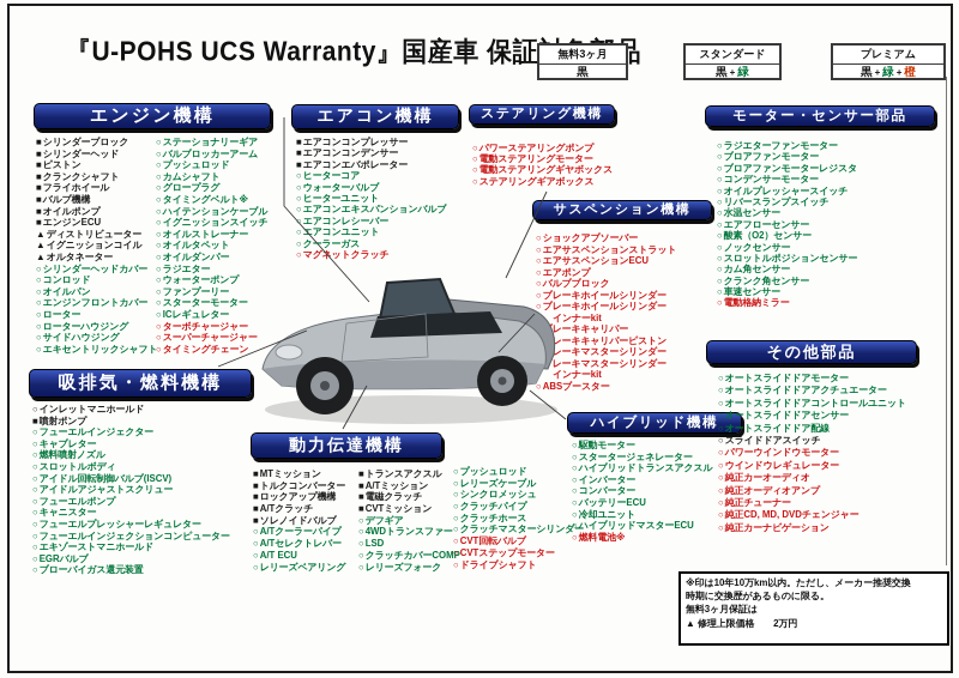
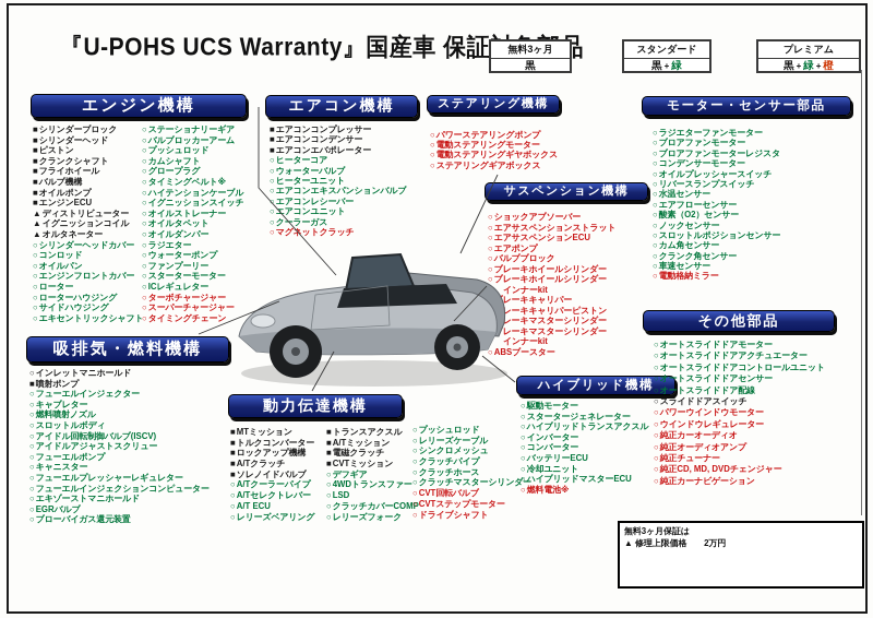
  『U-POHS UCS Warranty』国産車 保証品
  無料3ヶ月
  黒
  スタンダード
  黒
  +
  緑
  プレミアム
  黒
  +
  緑
  +
  橙
  エンジン機構
  ■
  シリンダーブロック
  ■
  シリンダーヘッド
  ■
  ピストン
  ■
  クランクシャフト
  ■
  フライホイール
  ■
  バルブ機構
  ■
  オイルポンプ
  ■
  エンジンECU
  ▲
  ディストリビューター
  ▲
  イグニッションコイル
  ▲
  オルタネーター
  ○
  シリンダーヘッドカバー
  ○
  コンロッド
  ○
  オイルパン
  ○
  エンジンフロントカバー
  ○
  ローター
  ○
  ローターハウジング
  ○
  サイドハウジング
  ○
  エキセントリックシャフト
  ○
  ステーショナリーギア
  ○
  バルブロッカーアーム
  ○
  プッシュロッド
  ○
  カムシャフト
  ○
  グロープラグ
  ○
  タイミングベルト※
  ○
  ハイテンションケーブル
  ○
  イグニッションスイッチ
  ○
  オイルストレーナー
  ○
  オイルタペット
  ○
  オイルダンパー
  ○
  ラジエター
  ○
  ウォーターポンプ
  ○
  ファンプーリー
  ○
  スターターモーター
  ○
  ICレギュレター
  ○
  ターボチャージャー
  ○
  スーパーチャージャー
  ○
  タイミングチェーン
  エアコン機構
  ■
  エアコンコンプレッサー
  ■
  エアコンコンデンサー
  ■
  エアコンエバポレーター
  ○
  ヒーターコア
  ○
  ウォーターバルブ
  ○
  ヒーターユニット
  ○
  エアコンエキスパンションバルブ
  ○
  エアコンレシーバー
  ○
  アコンユニット
  ○
  クラーガス
  ○
  マグットクラッチ
  ステアリング機構
  ○
  パワーステアリングポンプ
  ○
  電動ステアリングモーター
  ○
  電動ステアリングギヤボックス
  ○
  ステアリングギアボックス
  モーター・センサー部品
  ○
  ラジエターファンモーター
  ○
  ブロアファンモーター
  ○
  ブロアファンモーターレジスタ
  ○
  コンデンサーモーター
  ○
  オイルプレッシャースイッチ
  ○
  リバースランプスイッチ
  ○
  水温センサー
  ○
  エアフローセンサー
  ○
  酸素（O2）センサー
  ○
  ノックセンサー
  ○
  スロットルポジションセンサー
  ○
  カム角センサー
  ○
  クランク角センサー
  ○
  車速センサー
  ○
  電動格納ミラー
  サスペンション機構
  ○
  ショックアブソーバー
  ○
  エアサスペンションストラット
  ○
  エアサスペンションECU
  ○
  エアポンプ
  ○
  バルブブロック
  ○
  ブレーキホイールシリンダー
  ○
  ブレーキホイールシリンダー
  インナーkit
  レーキキャリパー
  レーキキャリパーピストン
  レーキマスターシリンダー
  レーキマスターシリンダー
  インナーkit
  ○
  ABSブースター
  吸排気・燃料機構
  ○
  インレットマニホールド
  ■
  噴射ポンプ
  ○
  フューエルインジェクター
  ○
  キャブレター
  ○
  燃料噴射ノズル
  ○
  スロットルボディ
  ○
  アイドル回転制御バルブ(ISCV)
  ○
  アイドルアジャストスクリュー
  ○
  フューエルポンプ
  ○
  キャニスター
  ○
  フューエルプレッシャーレギュレター
  ○
  フューエルインジェクションコンピューター
  ○
  エキゾーストマニホールド
  ○
  EGRバルブ
  ○
  ブローバイガス還元装置
  動力伝達機構
  ■
  MTミッション
  ■
  トルクコンバーター
  ■
  ロックアップ機構
  ■
  A/Tクラッチ
  ■
  ソレノイドバルブ
  ○
  A/Tクーラーパイプ
  ○
  A/Tセレクトレバー
  ○
  A/T ECU
  ○
  レリーズベアリング
  ■
  トランスアクスル
  ■
  A/Tミッション
  ■
  電磁クラッチ
  ■
  CVTミッション
  ○
  デフギア
  ○
  4WDトランスファー
  ○
  LSD
  ○
  クラッチカバーCOMP
  ○
  レリーズフォーク
  ○
  プッシュロッド
  ○
  レリーズケーブル
  ○
  シンクロメッシュ
  ○
  クラッチパイプ
  ○
  クラッチホース
  ○
  クラッチマスターシリンダー
  ○
  CVT回転バルブ
  ○
  CVTステップモーター
  ○
  ドライブシャフト
  ハイブリッド機構
  ○
  駆動モーター
  ○
  スタータージェネレーター
  ○
  ハイブリッドトランスアクスル
  ○
  インバーター
  ○
  コンバーター
  ○
  バッテリーECU
  ○
  冷却ユニット
  ○
  ハイブリッドマスターECU
  ○
  燃料電池※
  その他部品
  ○
  オートスライドドアモーター
  ○
  オートスライドドアアクチュエーター
  ○
  オートスライドドアコントロールユニット
  ○
  オートスライドドアセンサー
  ○
  オートスライドドア配線
  ○
  スライドドアスイッチ
  ○
  パワーウインドウモーター
  ○
  ウインドウレギュレーター
  ○
  純正カーオーディオ
  ○
  純正オーディオアンプ
  ○
  純正チューナー
  ○
  純正CD, MD, DVDチェンジャー
  ○
  純正カーナビゲーション
- ※印は10年10万km以内。ただし、メーカー推奨交換
- 時期に交換歴があるものに限る。
  無料3ヶ月保証は
  ▲ 修理上限価格 2万円
